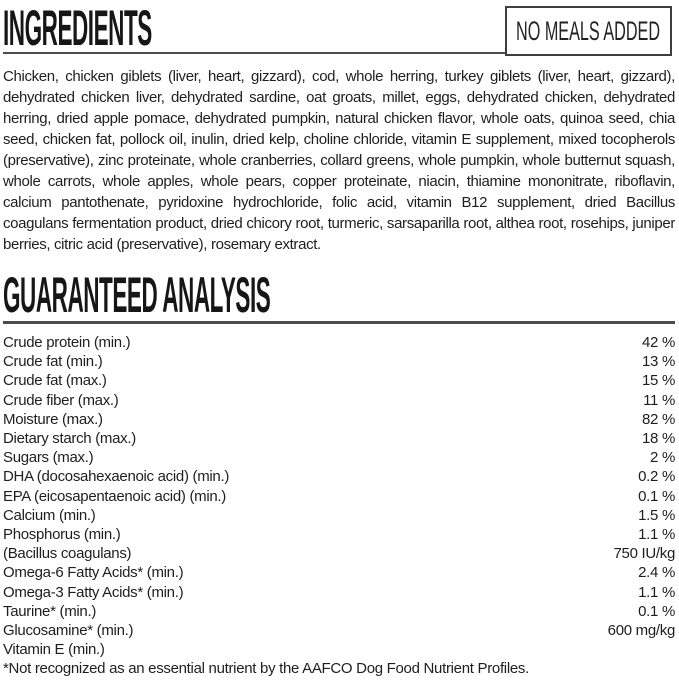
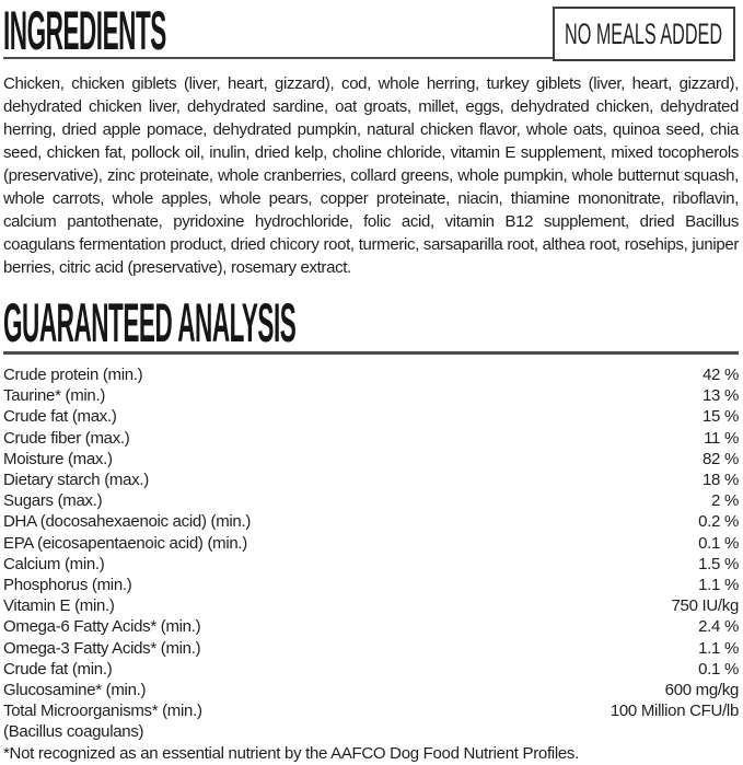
  INGREDIENTS
  NO MEALS ADDED
  Chicken, chicken giblets (liver, heart, gizzard), cod, whole herring, turkey giblets (liver, heart, gizzard), dehydrated chicken liver, dehydrated sardine, oat groats, millet, eggs, dehydrated chicken, dehydrated herring, dried apple pomace, dehydrated pumpkin, natural chicken flavor, whole oats, quinoa seed, chia seed, chicken fat, pollock oil, inulin, dried kelp, choline chloride, vitamin E supplement, mixed tocopherols (preservative), zinc proteinate, whole cranberries, collard greens, whole pumpkin, whole butternut squash, whole carrots, whole apples, whole pears, copper proteinate, niacin, thiamine mononitrate, riboflavin, calcium pantothenate, pyridoxine hydrochloride, folic acid, vitamin B12 supplement, dried Bacillus coagulans fermentation product, dried chicory root, turmeric, sarsaparilla root, althea root, rosehips, juniper berries, citric acid (preservative), rosemary extract.
  GUARANTEED ANALYSIS
  Crude protein (min.)
  42 %
- Crude fat (min.)
+ Taurine* (min.)
  13 %
  Crude fat (max.)
  15 %
  Crude fiber (max.)
  11 %
  Moisture (max.)
  82 %
  Dietary starch (max.)
  18 %
  Sugars (max.)
  2 %
  DHA (docosahexaenoic acid) (min.)
  0.2 %
  EPA (eicosapentaenoic acid) (min.)
  0.1 %
  Calcium (min.)
  1.5 %
  Phosphorus (min.)
  1.1 %
- (Bacillus coagulans)
+ Vitamin E (min.)
  750 IU/kg
  Omega-6 Fatty Acids* (min.)
  2.4 %
  Omega-3 Fatty Acids* (min.)
  1.1 %
- Taurine* (min.)
+ Crude fat (min.)
  0.1 %
  Glucosamine* (min.)
  600 mg/kg
+ Total Microorganisms* (min.)
+ 100 Million CFU/lb
- Vitamin E (min.)
+ (Bacillus coagulans)
  *Not recognized as an essential nutrient by the AAFCO Dog Food Nutrient Profiles.
